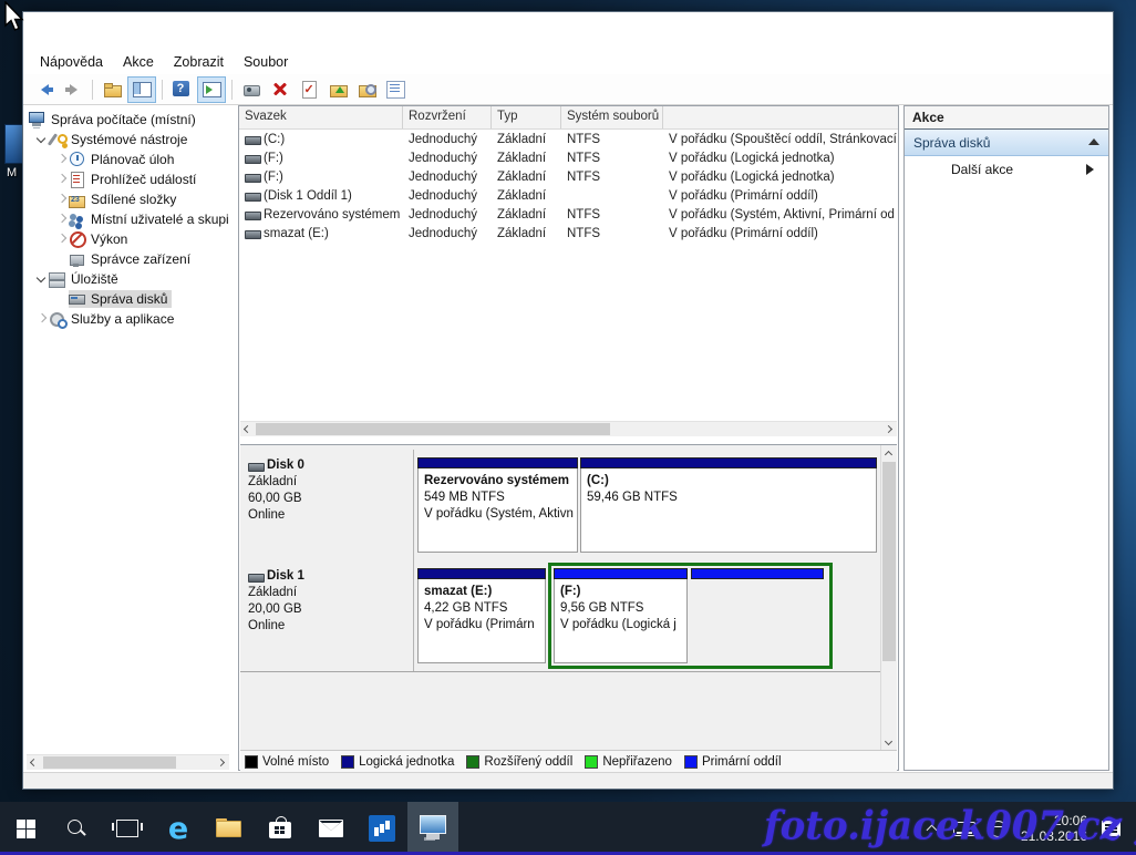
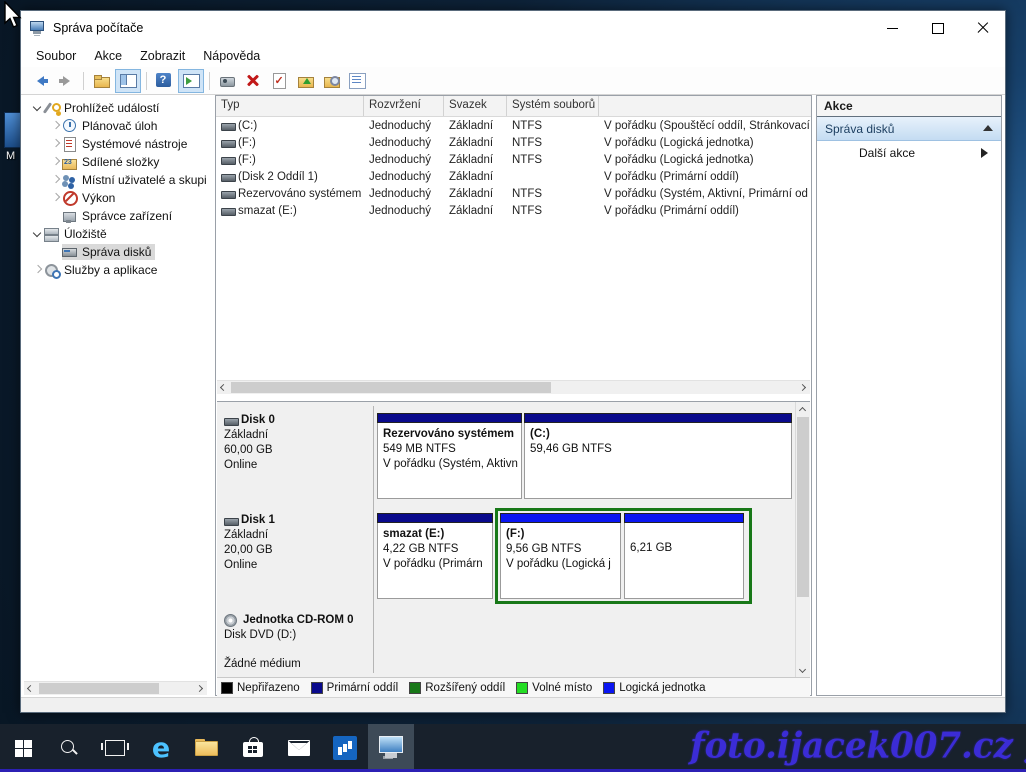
  M
+ Správa počítače
- Nápověda
+ Soubor
  Akce
  Zobrazit
- Soubor
+ Nápověda
- Správa počítače (místní)
- Systémové nástroje
+ Prohlížeč událostí
  Plánovač úloh
- Prohlížeč událostí
+ Systémové nástroje
  Sdílené složky
  Místní uživatelé a skupi
  Výkon
  Správce zařízení
  Úložiště
  Správa disků
  Služby a aplikace
- Svazek
+ Typ
  Rozvržení
- Typ
+ Svazek
  Systém souborů
  (C:)
  Jednoduchý
  Základní
  NTFS
  V pořádku (Spouštěcí oddíl, Stránkovací
  (F:)
  Jednoduchý
  Základní
  NTFS
  V pořádku (Logická jednotka)
  (F:)
  Jednoduchý
  Základní
  NTFS
  V pořádku (Logická jednotka)
- (Disk 1 Oddíl 1)
+ (Disk 2 Oddíl 1)
  Jednoduchý
  Základní
  V pořádku (Primární oddíl)
  Rezervováno systémem
  Jednoduchý
  Základní
  NTFS
  V pořádku (Systém, Aktivní, Primární od
  smazat (E:)
  Jednoduchý
  Základní
  NTFS
  V pořádku (Primární oddíl)
  Disk 0
  Základní
  60,00 GB
  Online
  Rezervováno systémem
  549 MB NTFS
  V pořádku (Systém, Aktivn
  (C:)
  59,46 GB NTFS
  Disk 1
  Základní
  20,00 GB
  Online
  smazat (E:)
  4,22 GB NTFS
  V pořádku (Primárn
  (F:)
  9,56 GB NTFS
  V pořádku (Logická j
+ 6,21 GB
+ Jednotka CD-ROM 0
+ Disk DVD (D:)
+ Žádné médium
- Volné místo
+ Nepřiřazeno
- Logická jednotka
+ Primární oddíl
  Rozšířený oddíl
- Nepřiřazeno
+ Volné místo
- Primární oddíl
+ Logická jednotka
  Akce
  Správa disků
  Další akce
  e
- 20:06
- 21.03.2016
  foto.ijacek007.cz
